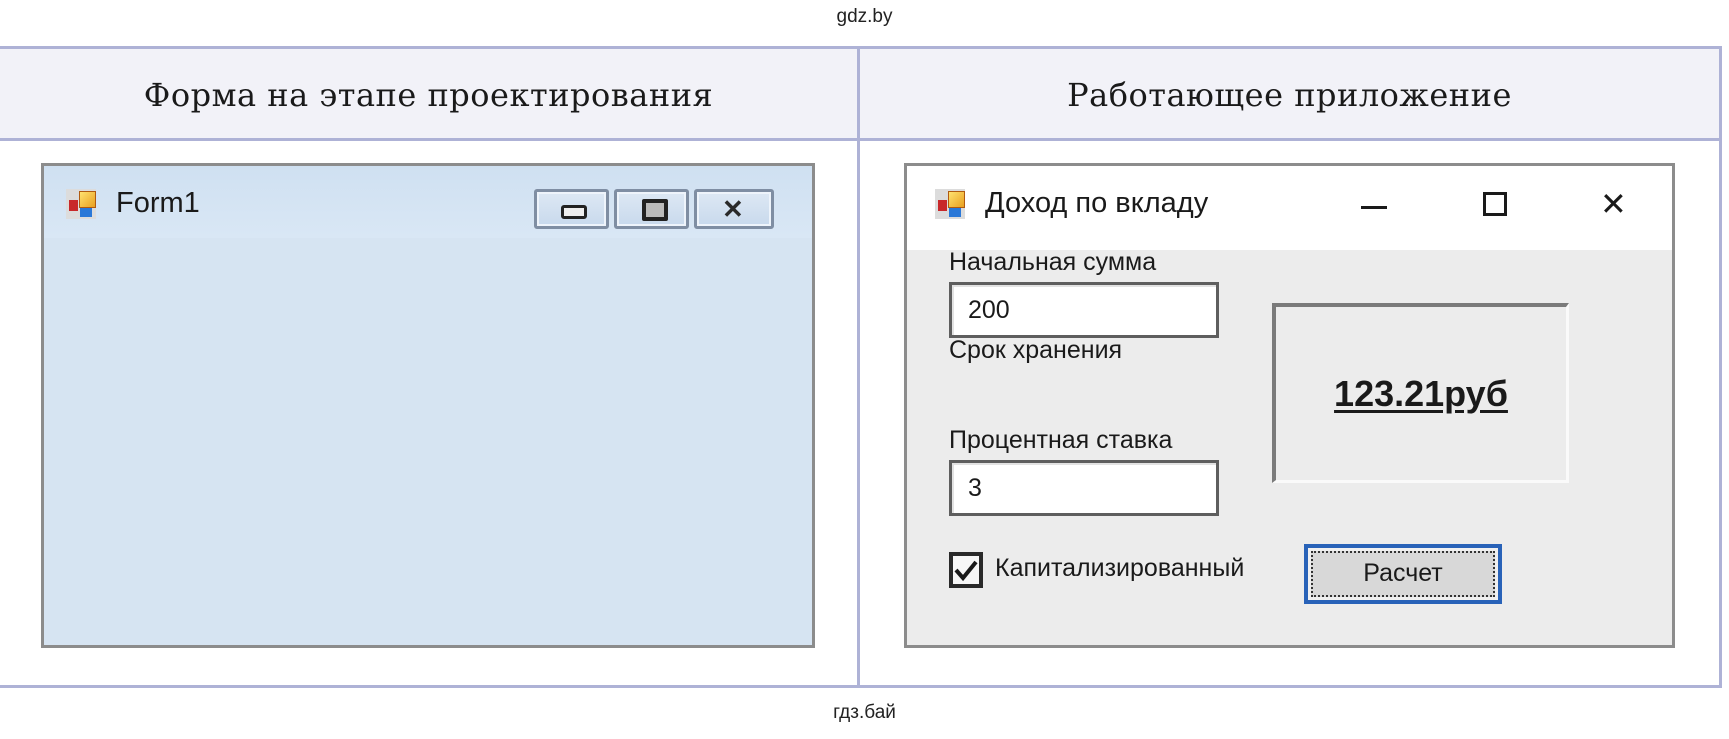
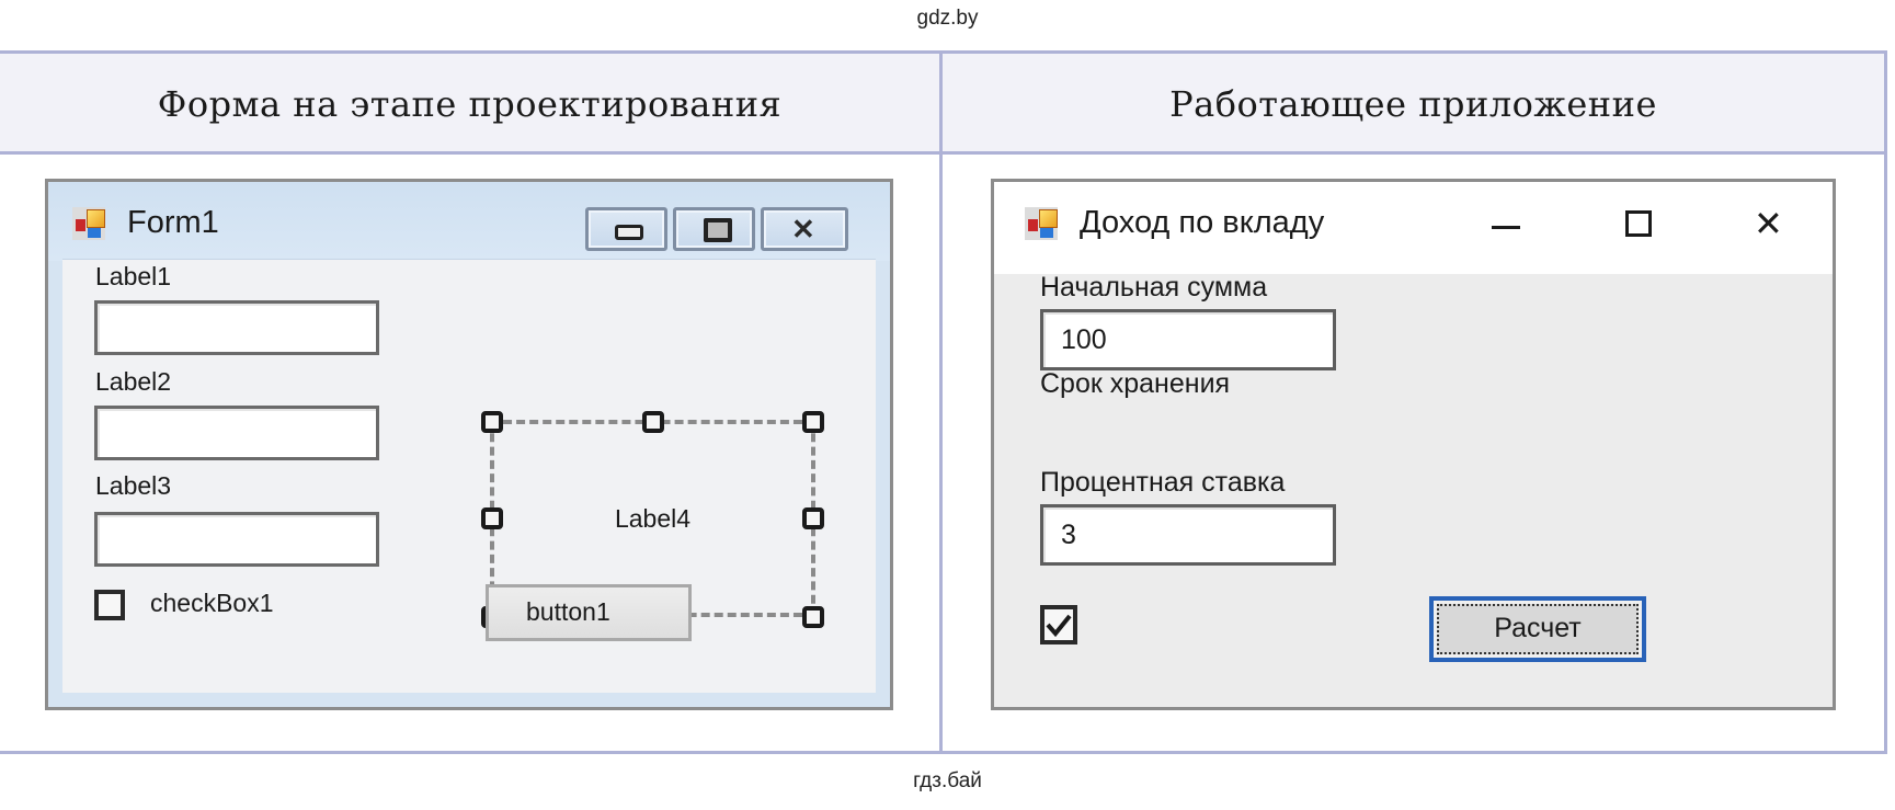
  gdz.by
  Форма на этапе проектирования
  Работающее приложение
  Form1
  ✕
+ Label1
+ Label2
+ Label3
+ Label4
+ checkBox1
+ button1
  Доход по вкладу
  ✕
  Начальная сумма
- 200
+ 100
  Срок хранения
  Процентная ставка
  3
- 123.21руб
- Капитализированный
  Расчет
  гдз.бай
